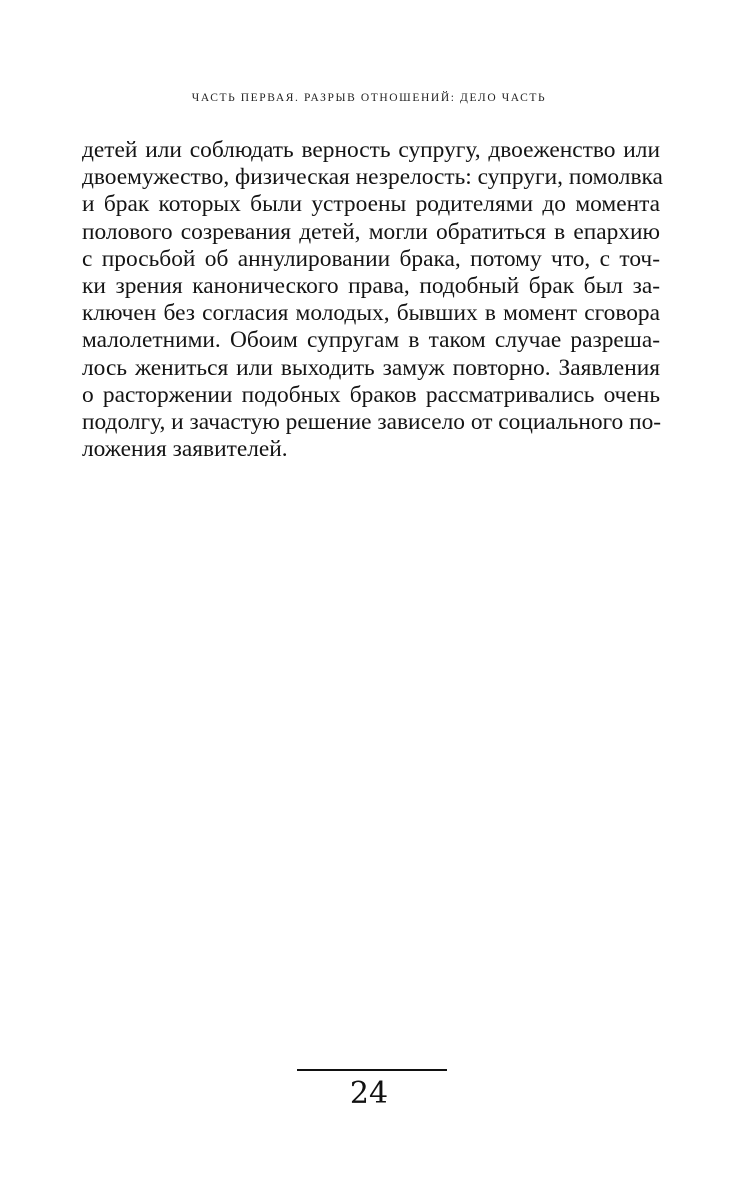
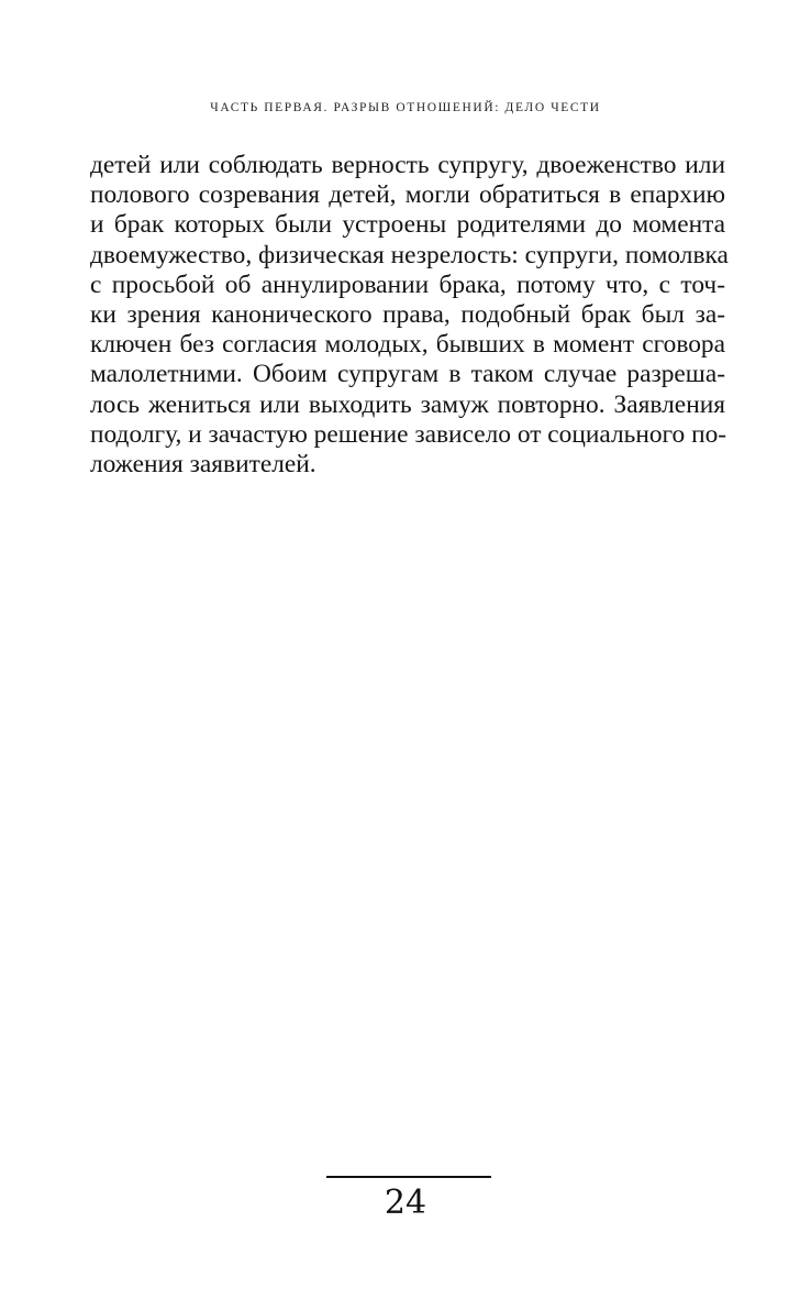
- ЧАСТЬ ПЕРВАЯ. РАЗРЫВ ОТНОШЕНИЙ: ДЕЛО ЧАСТЬ
+ ЧАСТЬ ПЕРВАЯ. РАЗРЫВ ОТНОШЕНИЙ: ДЕЛО ЧЕСТИ
  детей или соблюдать верность супругу, двоеженство или
- двоемужество, физическая незрелость: супруги, помолвка
+ полового созревания детей, могли обратиться в епархию
  и брак которых были устроены родителями до момента
- полового созревания детей, могли обратиться в епархию
+ двоемужество, физическая незрелость: супруги, помолвка
  с просьбой об аннулировании брака, потому что, с точ-
  ки зрения канонического права, подобный брак был за-
  ключен без согласия молодых, бывших в момент сговора
  малолетними. Обоим супругам в таком случае разреша-
  лось жениться или выходить замуж повторно. Заявления
- о расторжении подобных браков рассматривались очень
  подолгу, и зачастую решение зависело от социального по-
  ложения заявителей.
  24
